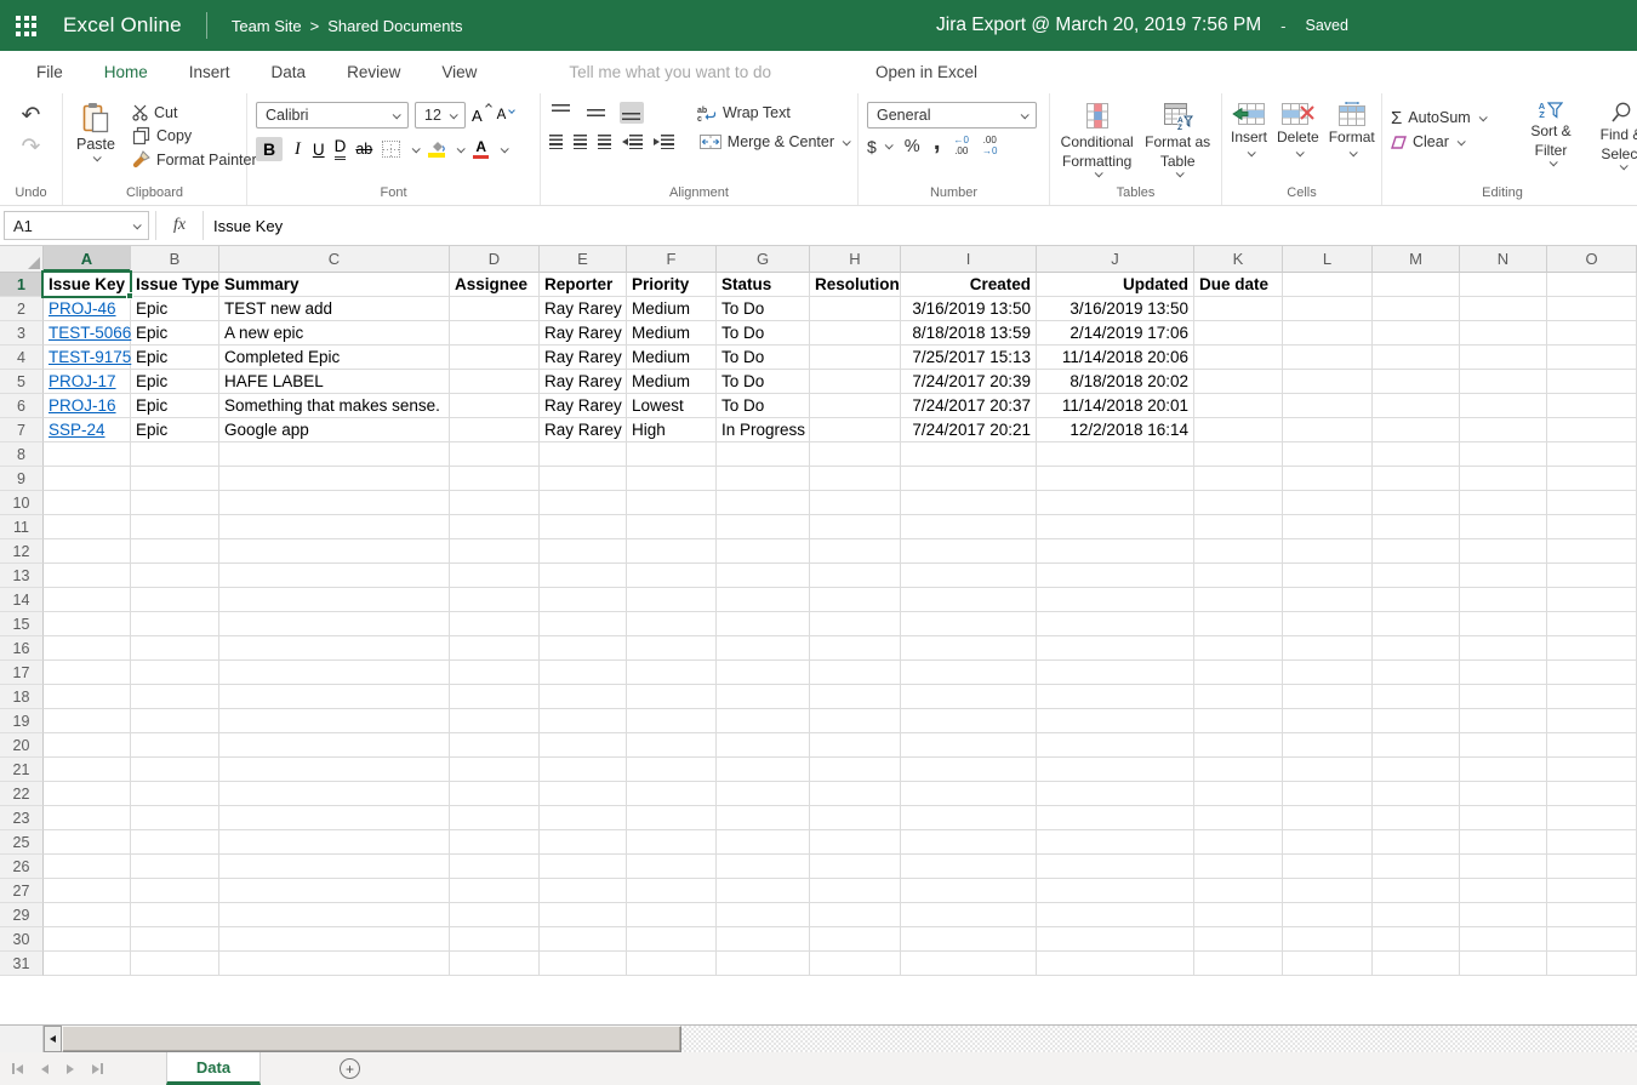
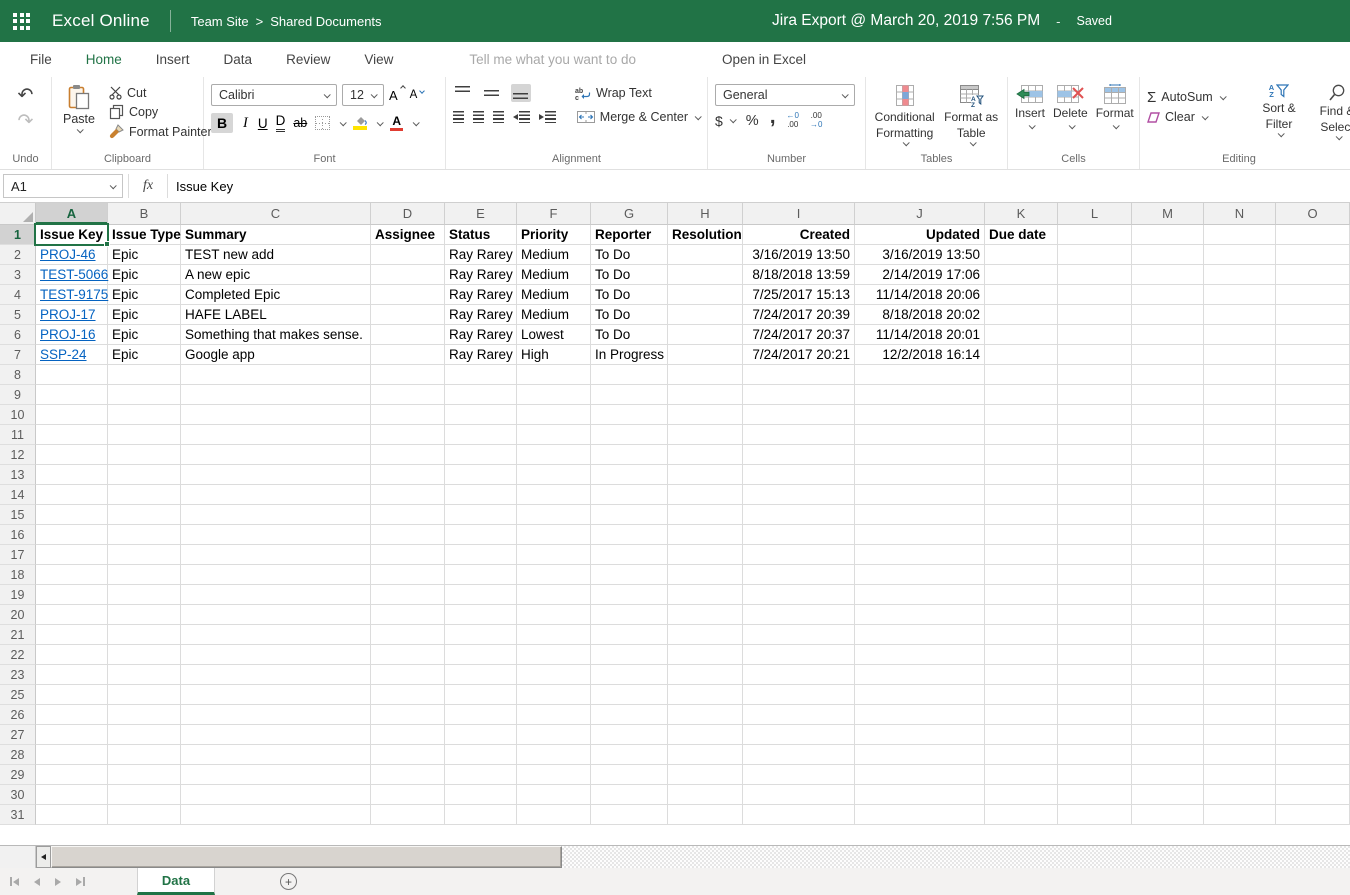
  Excel Online
  Team Site
  >
  Shared Documents
  Jira Export @ March 20, 2019 7:56 PM
  -
  Saved
  File
  Home
  Insert
  Data
  Review
  View
  Tell me what you want to do
  Open in Excel
  ↶
  ↷
  Undo
  Paste
  Cut
  Copy
  Format Painter
  Clipboard
  Calibri
  12
  A
  A
  B
  I
  U
  D
  ab
  A
  Font
  Wrap Text
  Merge & Center
  Alignment
  General
  $
  %
  ,
  ←0
  .00
  .00
  →0
  Number
  Conditional Formatting
  Format as Table
  Tables
  Insert
  Delete
  Format
  Cells
  Σ
  AutoSum
  Clear
  A
  Z
  Sort & Filter
  Find Selec
  Editing
  A1
  fx
  Issue Key
  A
  B
  C
  D
  E
  F
  G
  H
  I
  J
  K
  L
  M
  N
  O
  1
  Issue Key
  Issue Type
  Summary
  Assignee
- Reporter
+ Status
  Priority
- Status
+ Reporter
  Resolution
  Created
  Updated
  Due date
  2
  PROJ-46
  Epic
  TEST new add
  Ray Rarey
  Medium
  To Do
  3/16/2019 13:50
  3/16/2019 13:50
  3
  TEST-5066
  Epic
  A new epic
  Ray Rarey
  Medium
  To Do
  8/18/2018 13:59
  2/14/2019 17:06
  4
  TEST-9175
  Epic
  Completed Epic
  Ray Rarey
  Medium
  To Do
  7/25/2017 15:13
  11/14/2018 20:06
  5
  PROJ-17
  Epic
  HAFE LABEL
  Ray Rarey
  Medium
  To Do
  7/24/2017 20:39
  8/18/2018 20:02
  6
  PROJ-16
  Epic
  Something that makes sense.
  Ray Rarey
  Lowest
  To Do
  7/24/2017 20:37
  11/14/2018 20:01
  7
  SSP-24
  Epic
  Google app
  Ray Rarey
  High
  In Progress
  7/24/2017 20:21
  12/2/2018 16:14
  8
  9
  10
  11
  12
  13
  14
  15
  16
  17
  18
  19
  20
  21
  22
  23
  25
  26
  27
+ 28
  29
  30
  31
  Data
  +
